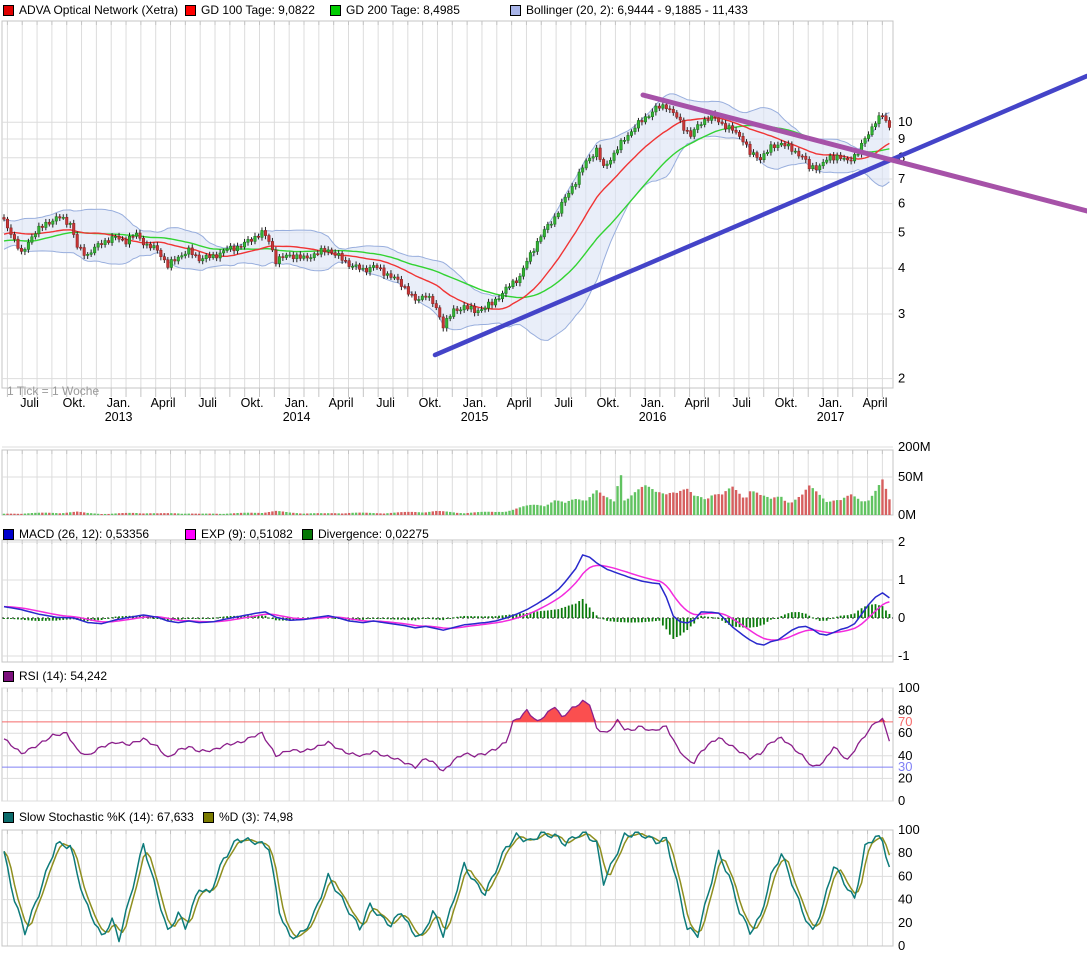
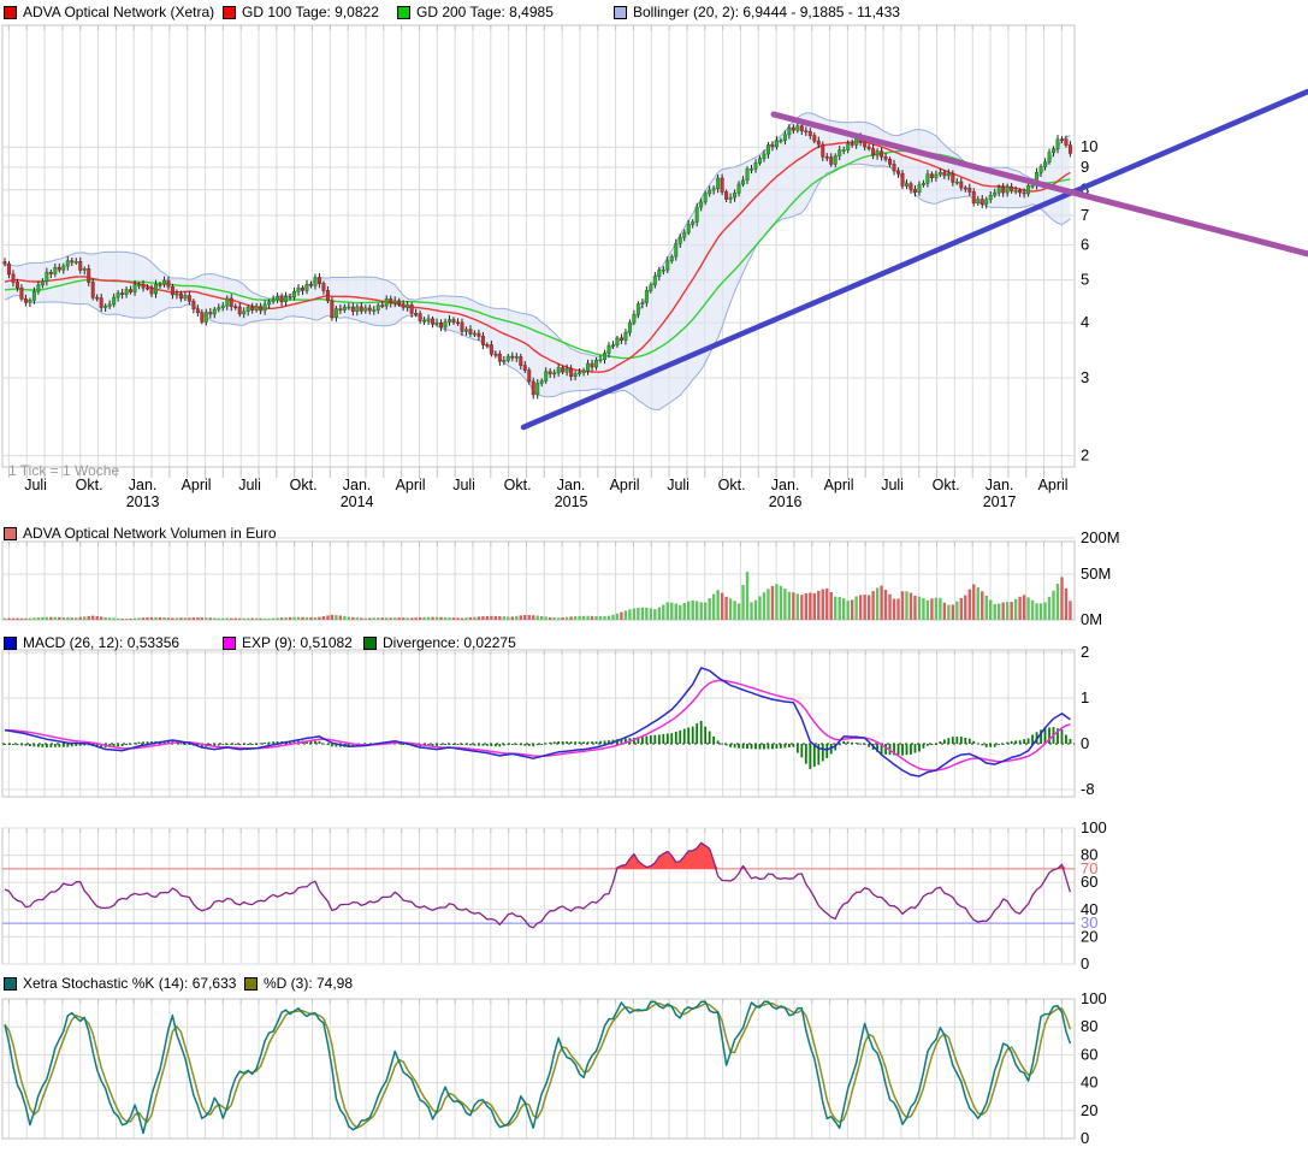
  10
  9
  7
  6
  5
  4
  3
  2
  200M
  50M
  0M
  2
  1
  0
- -1
+ -8
  100
  80
  70
  60
  40
  30
  20
  0
  100
  80
  60
  40
  20
  0
  Juli
  Okt.
  Jan.
  2013
  April
  Juli
  Okt.
  Jan.
  2014
  April
  Juli
  Okt.
  Jan.
  2015
  April
  Juli
  Okt.
  Jan.
  2016
  April
  Juli
  Okt.
  Jan.
  2017
  April
  ADVA Optical Network (Xetra)
  GD 100 Tage: 9,0822
  GD 200 Tage: 8,4985
  Bollinger (20, 2): 6,9444 - 9,1885 - 11,433
  1 Tick = 1 Woche
+ ADVA Optical Network Volumen in Euro
  MACD (26, 12): 0,53356
  EXP (9): 0,51082
  Divergence: 0,02275
- RSI (14): 54,242
- Slow Stochastic %K (14): 67,633
+ Xetra Stochastic %K (14): 67,633
  %D (3): 74,98
